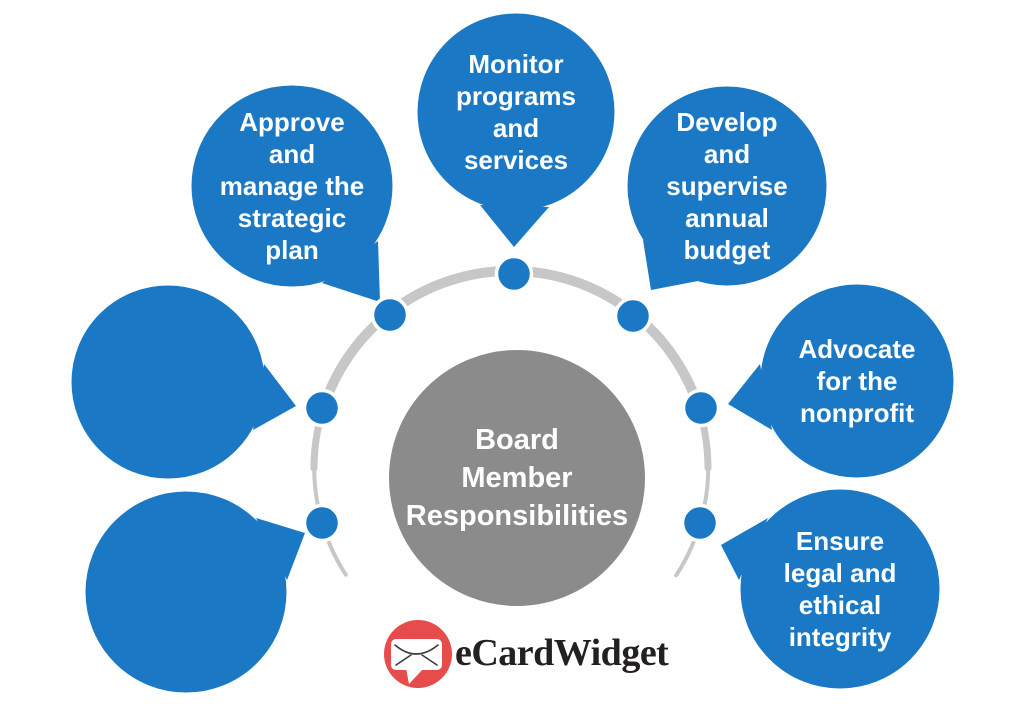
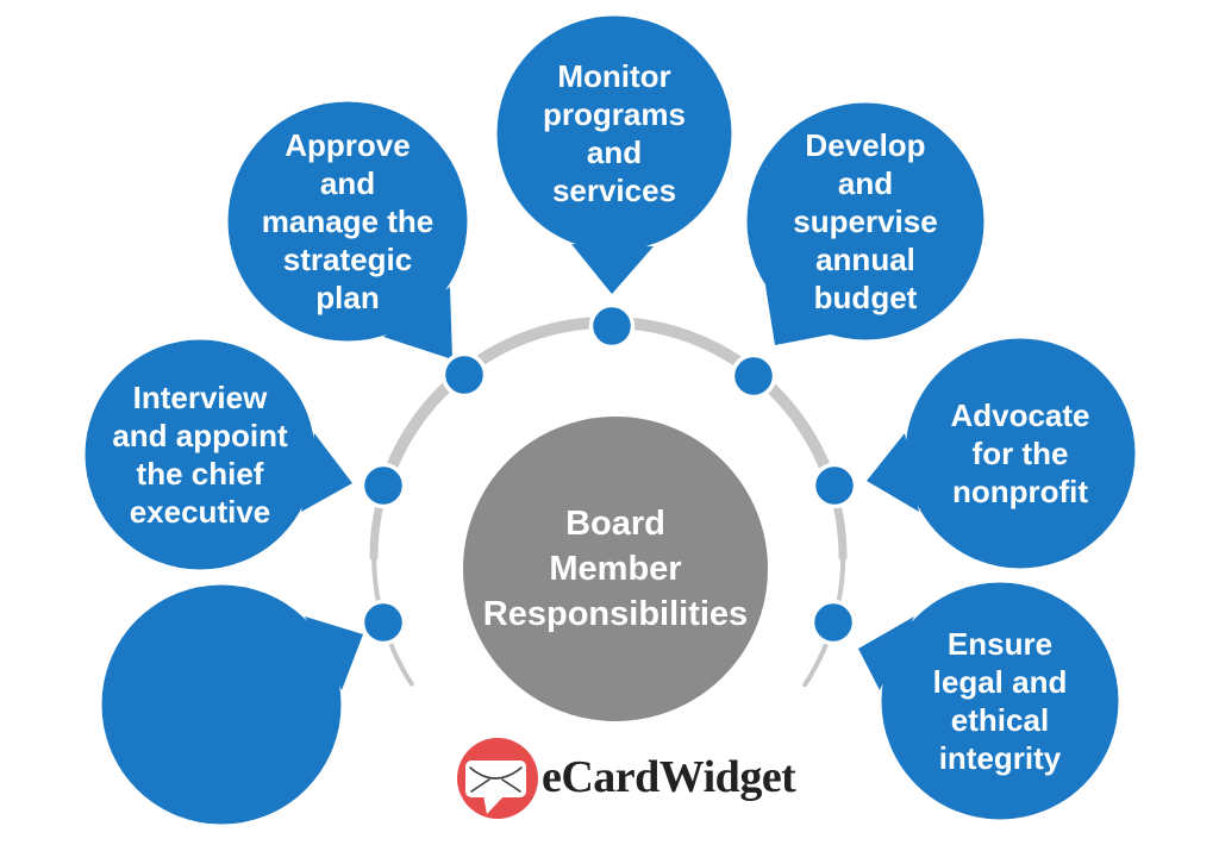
  Approve
  and
  manage the
  strategic
  plan
  Monitor
  programs
  and
  services
  Develop
  and
  supervise
  annual
  budget
+ Interview
+ and appoint
+ the chief
+ executive
  Advocate
  for the
  nonprofit
  Ensure
  legal and
  ethical
  integrity
  Board
  Member
  Responsibilities
  eCardWidget
